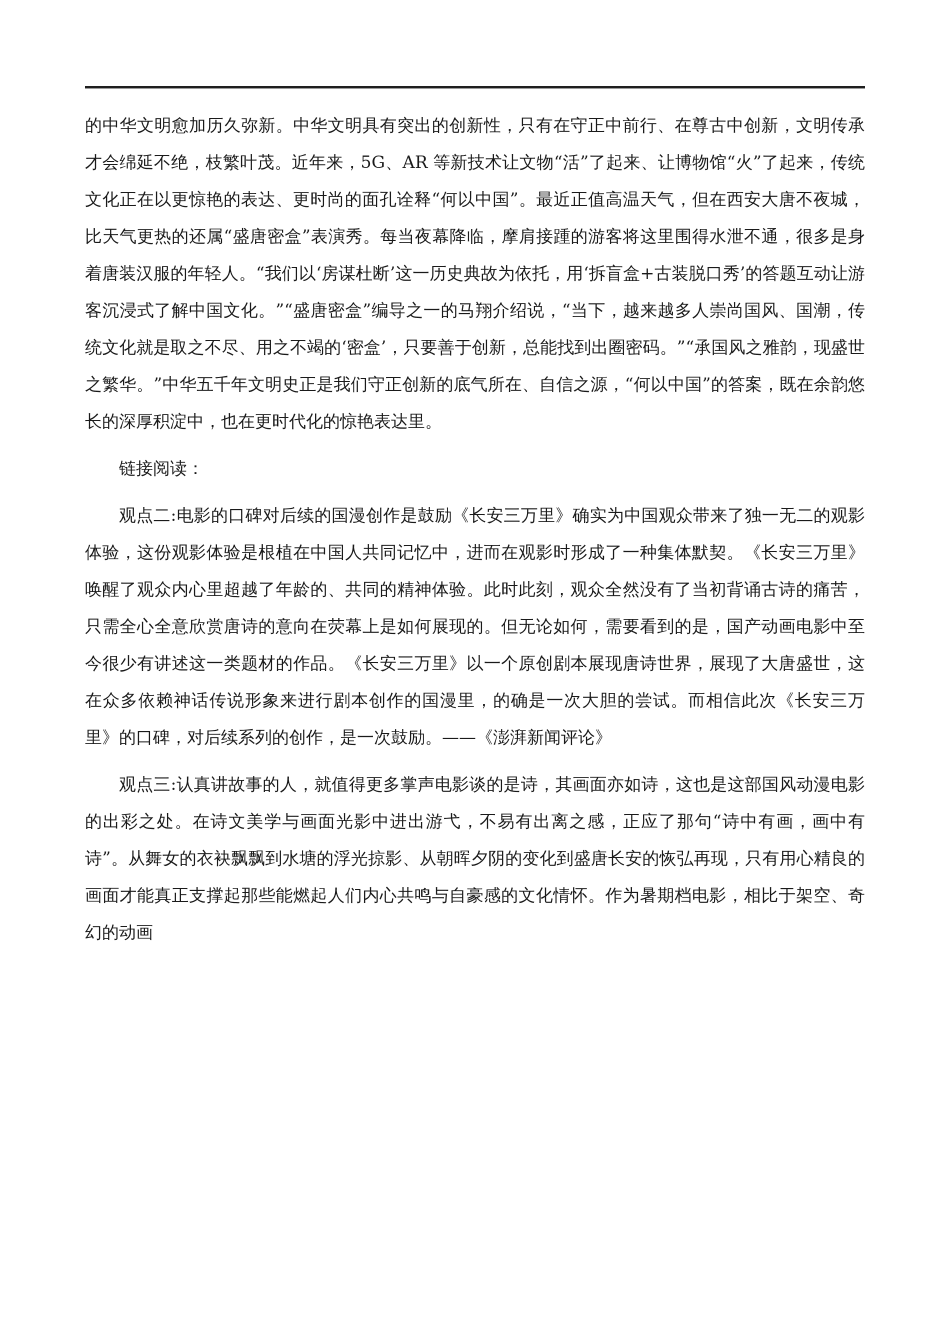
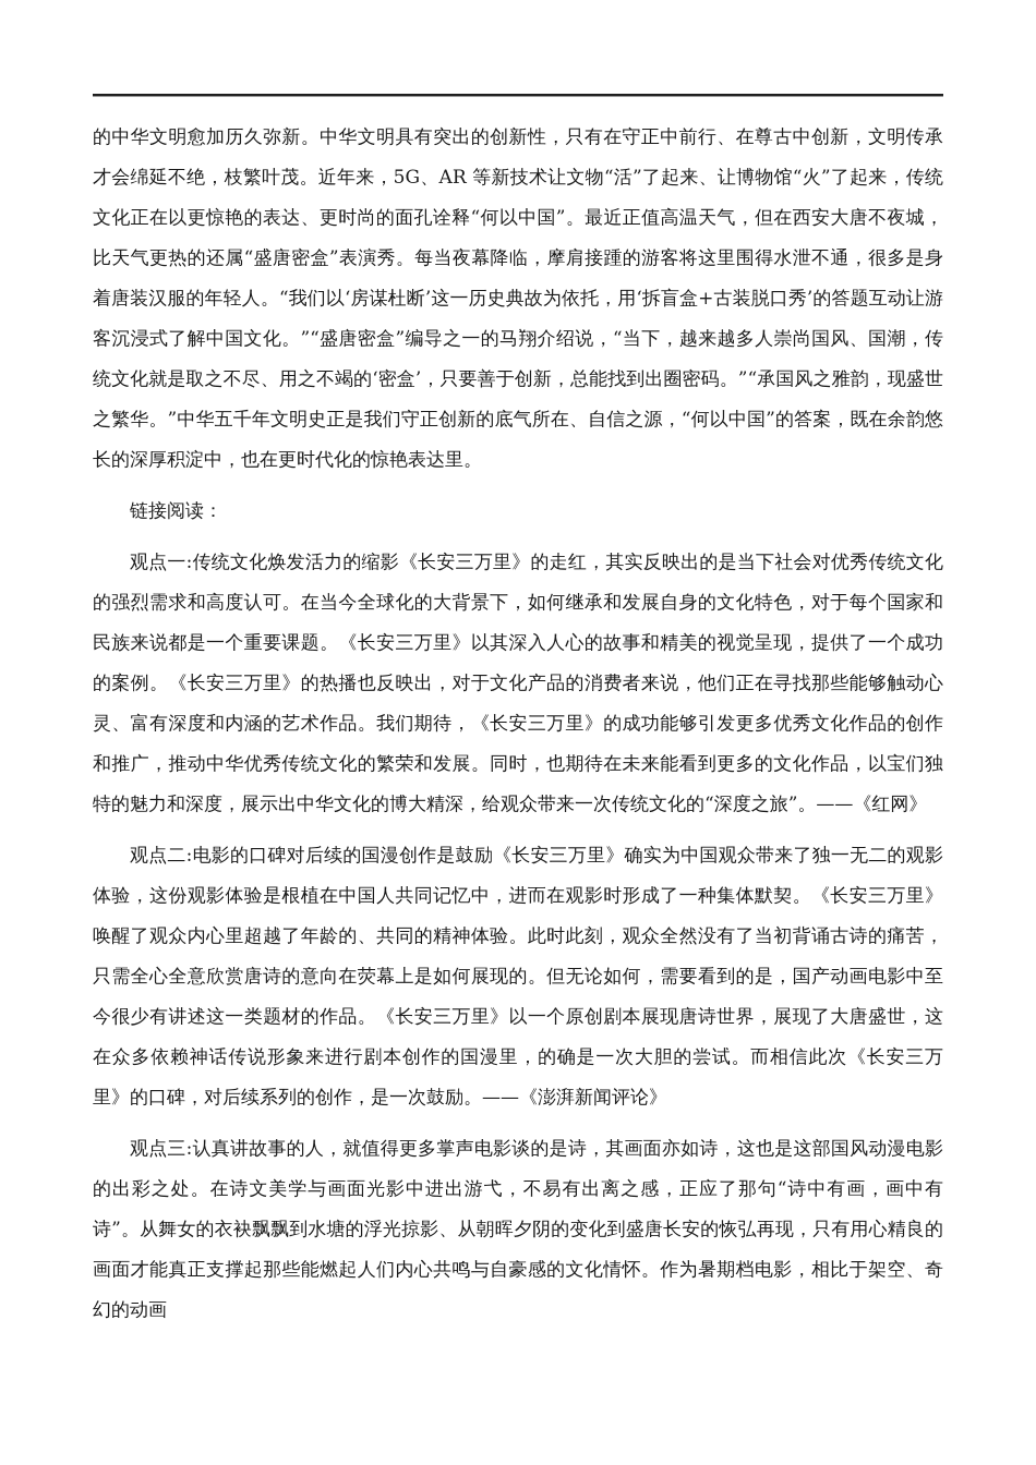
  的中华文明愈加历久弥新。中华文明具有突出的创新性，只有在守正中前行、在尊古中创新，文明传承才会绵延不绝，枝繁叶茂。近年来，5G、AR 等新技术让文物“活”了起来、让博物馆“火”了起来，传统文化正在以更惊艳的表达、更时尚的面孔诠释“何以中国”。最近正值高温天气，但在西安大唐不夜城，比天气更热的还属“盛唐密盒”表演秀。每当夜幕降临，摩肩接踵的游客将这里围得水泄不通，很多是身着唐装汉服的年轻人。“我们以‘房谋杜断’这一历史典故为依托，用‘拆盲盒+古装脱口秀’的答题互动让游客沉浸式了解中国文化。”“盛唐密盒”编导之一的马翔介绍说，“当下，越来越多人崇尚国风、国潮，传统文化就是取之不尽、用之不竭的‘密盒’，只要善于创新，总能找到出圈密码。”“承国风之雅韵，现盛世之繁华。”中华五千年文明史正是我们守正创新的底气所在、自信之源，“何以中国”的答案，既在余韵悠长的深厚积淀中，也在更时代化的惊艳表达里。
  链接阅读：
+ 观点一:传统文化焕发活力的缩影《长安三万里》的走红，其实反映出的是当下社会对优秀传统文化的强烈需求和高度认可。在当今全球化的大背景下，如何继承和发展自身的文化特色，对于每个国家和民族来说都是一个重要课题。《长安三万里》以其深入人心的故事和精美的视觉呈现，提供了一个成功的案例。《长安三万里》的热播也反映出，对于文化产品的消费者来说，他们正在寻找那些能够触动心灵、富有深度和内涵的艺术作品。我们期待，《长安三万里》的成功能够引发更多优秀文化作品的创作和推广，推动中华优秀传统文化的繁荣和发展。同时，也期待在未来能看到更多的文化作品，以宝们独特的魅力和深度，展示出中华文化的博大精深，给观众带来一次传统文化的“深度之旅”。——《红网》
  观点二:电影的口碑对后续的国漫创作是鼓励《长安三万里》确实为中国观众带来了独一无二的观影体验，这份观影体验是根植在中国人共同记忆中，进而在观影时形成了一种集体默契。《长安三万里》唤醒了观众内心里超越了年龄的、共同的精神体验。此时此刻，观众全然没有了当初背诵古诗的痛苦，只需全心全意欣赏唐诗的意向在荧幕上是如何展现的。但无论如何，需要看到的是，国产动画电影中至今很少有讲述这一类题材的作品。《长安三万里》以一个原创剧本展现唐诗世界，展现了大唐盛世，这在众多依赖神话传说形象来进行剧本创作的国漫里，的确是一次大胆的尝试。而相信此次《长安三万里》的口碑，对后续系列的创作，是一次鼓励。——《澎湃新闻评论》
  观点三:认真讲故事的人，就值得更多掌声电影谈的是诗，其画面亦如诗，这也是这部国风动漫电影的出彩之处。在诗文美学与画面光影中进出游弋，不易有出离之感，正应了那句“诗中有画，画中有诗”。从舞女的衣袂飘飘到水塘的浮光掠影、从朝晖夕阴的变化到盛唐长安的恢弘再现，只有用心精良的画面才能真正支撑起那些能燃起人们内心共鸣与自豪感的文化情怀。作为暑期档电影，相比于架空、奇幻的动画
